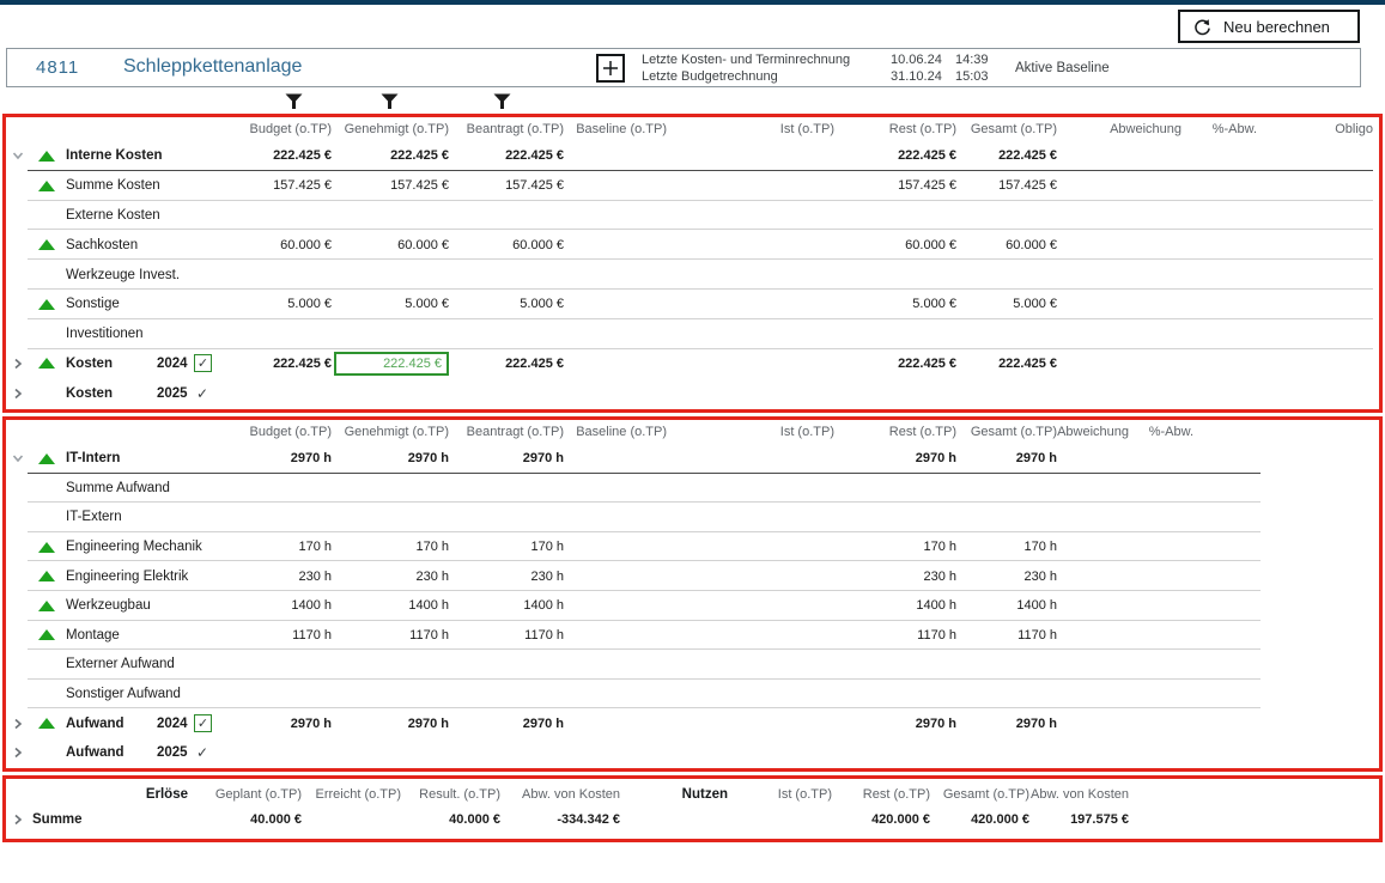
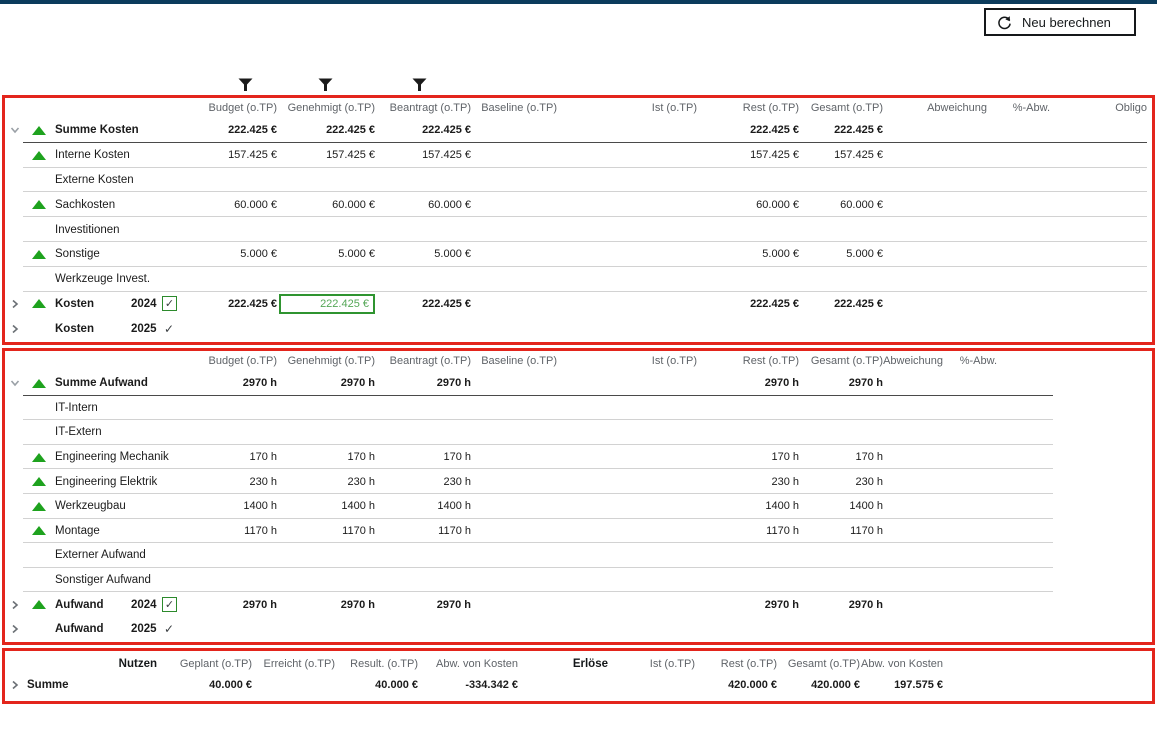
  Neu berechnen
- 4811
- Schleppkettenanlage
- Letzte Kosten- und Terminrechnung
- Letzte Budgetrechnung
- 10.06.24
- 31.10.24
- 14:39
- 15:03
- Aktive Baseline
  Budget (o.TP)
  Genehmigt (o.TP)
  Beantragt (o.TP)
  Baseline (o.TP)
  Ist (o.TP)
  Rest (o.TP)
  Gesamt (o.TP)
  Abweichung
  %-Abw.
  Obligo
- Interne Kosten
+ Summe Kosten
  222.425 €
  222.425 €
  222.425 €
  222.425 €
  222.425 €
- Summe Kosten
+ Interne Kosten
  157.425 €
  157.425 €
  157.425 €
  157.425 €
  157.425 €
  Externe Kosten
  Sachkosten
  60.000 €
  60.000 €
  60.000 €
  60.000 €
  60.000 €
- Werkzeuge Invest.
+ Investitionen
  Sonstige
  5.000 €
  5.000 €
  5.000 €
  5.000 €
  5.000 €
- Investitionen
+ Werkzeuge Invest.
  Kosten
  2024
  ✓
  222.425 €
  222.425 €
  222.425 €
  222.425 €
  222.425 €
  Kosten
  2025
  ✓
  Budget (o.TP)
  Genehmigt (o.TP)
  Beantragt (o.TP)
  Baseline (o.TP)
  Ist (o.TP)
  Rest (o.TP)
  Gesamt (o.TP)
  Abweichung
  %-Abw.
- IT-Intern
+ Summe Aufwand
  2970 h
  2970 h
  2970 h
  2970 h
  2970 h
- Summe Aufwand
+ IT-Intern
  IT-Extern
  Engineering Mechanik
  170 h
  170 h
  170 h
  170 h
  170 h
  Engineering Elektrik
  230 h
  230 h
  230 h
  230 h
  230 h
  Werkzeugbau
  1400 h
  1400 h
  1400 h
  1400 h
  1400 h
  Montage
  1170 h
  1170 h
  1170 h
  1170 h
  1170 h
  Externer Aufwand
  Sonstiger Aufwand
  Aufwand
  2024
  ✓
  2970 h
  2970 h
  2970 h
  2970 h
  2970 h
  Aufwand
  2025
  ✓
- Erlöse
+ Nutzen
  Geplant (o.TP)
  Erreicht (o.TP)
  Result. (o.TP)
  Abw. von Kosten
- Nutzen
+ Erlöse
  Ist (o.TP)
  Rest (o.TP)
  Gesamt (o.TP)
  Abw. von Kosten
  Summe
  40.000 €
  40.000 €
  -334.342 €
  420.000 €
  420.000 €
  197.575 €
